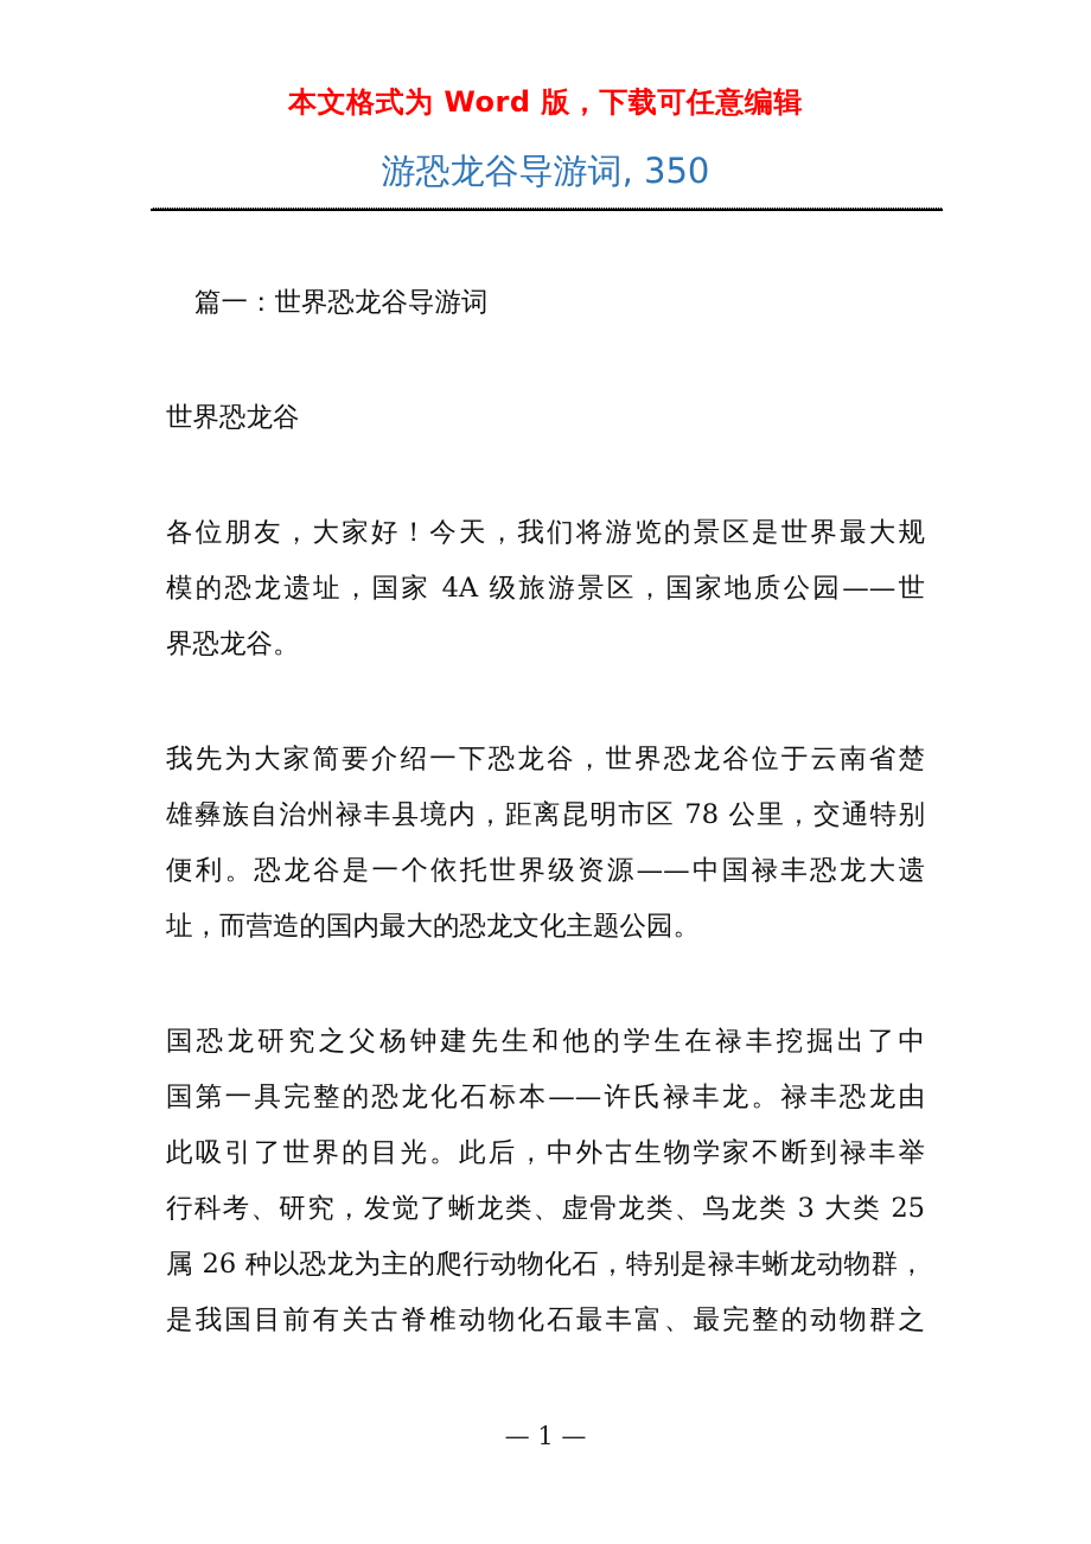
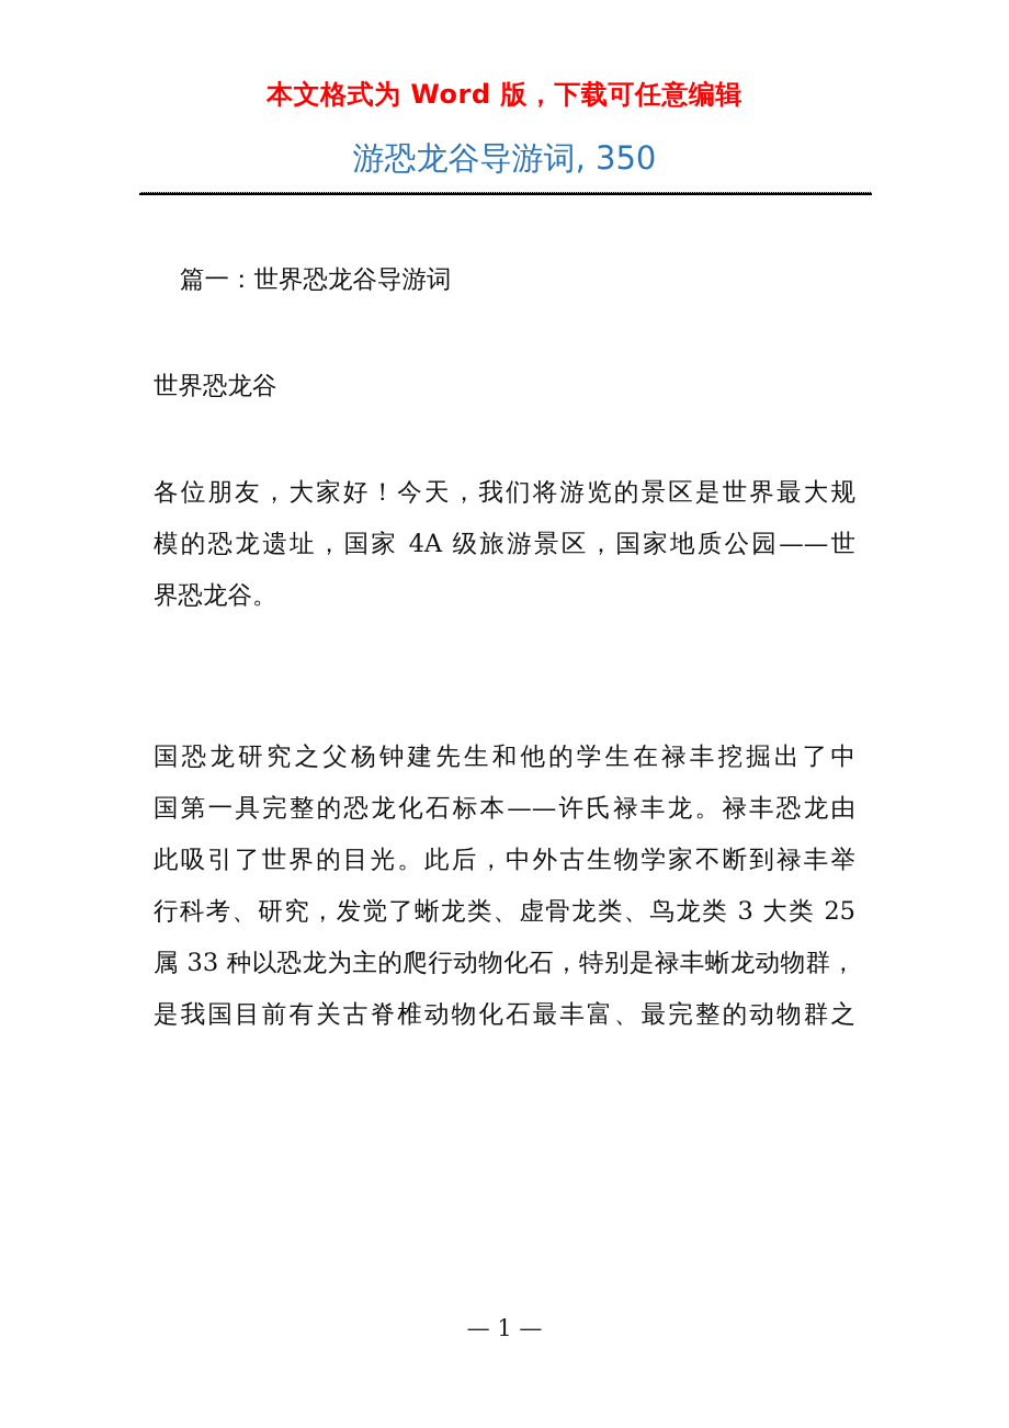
  本文格式为 Word 版，下载可任意编辑
  游恐龙谷导游词, 350
  篇一：世界恐龙谷导游词
  世界恐龙谷
  各位朋友，大家好！今天，我们将游览的景区是世界最大规
  模的恐龙遗址，国家 4A 级旅游景区，国家地质公园——世
  界恐龙谷。
- 我先为大家简要介绍一下恐龙谷，世界恐龙谷位于云南省楚
- 雄彝族自治州禄丰县境内，距离昆明市区 78 公里，交通特别
- 便利。恐龙谷是一个依托世界级资源——中国禄丰恐龙大遗
- 址，而营造的国内最大的恐龙文化主题公园。
  国恐龙研究之父杨钟建先生和他的学生在禄丰挖掘出了中
  国第一具完整的恐龙化石标本——许氏禄丰龙。禄丰恐龙由
  此吸引了世界的目光。此后，中外古生物学家不断到禄丰举
  行科考、研究，发觉了蜥龙类、虚骨龙类、鸟龙类 3 大类 25
- 属 26 种以恐龙为主的爬行动物化石，特别是禄丰蜥龙动物群，
+ 属 33 种以恐龙为主的爬行动物化石，特别是禄丰蜥龙动物群，
  是我国目前有关古脊椎动物化石最丰富、最完整的动物群之
  — 1 —
